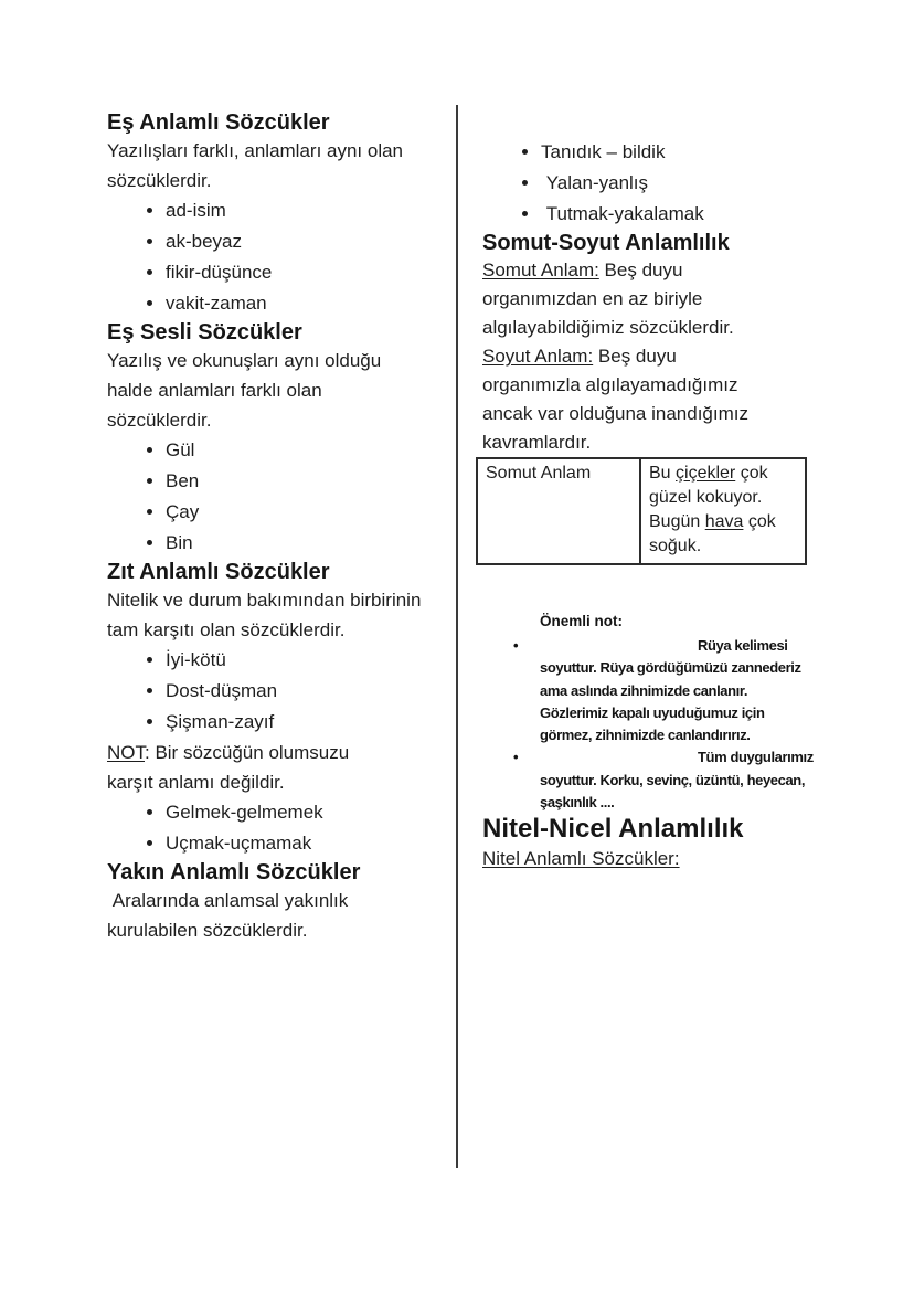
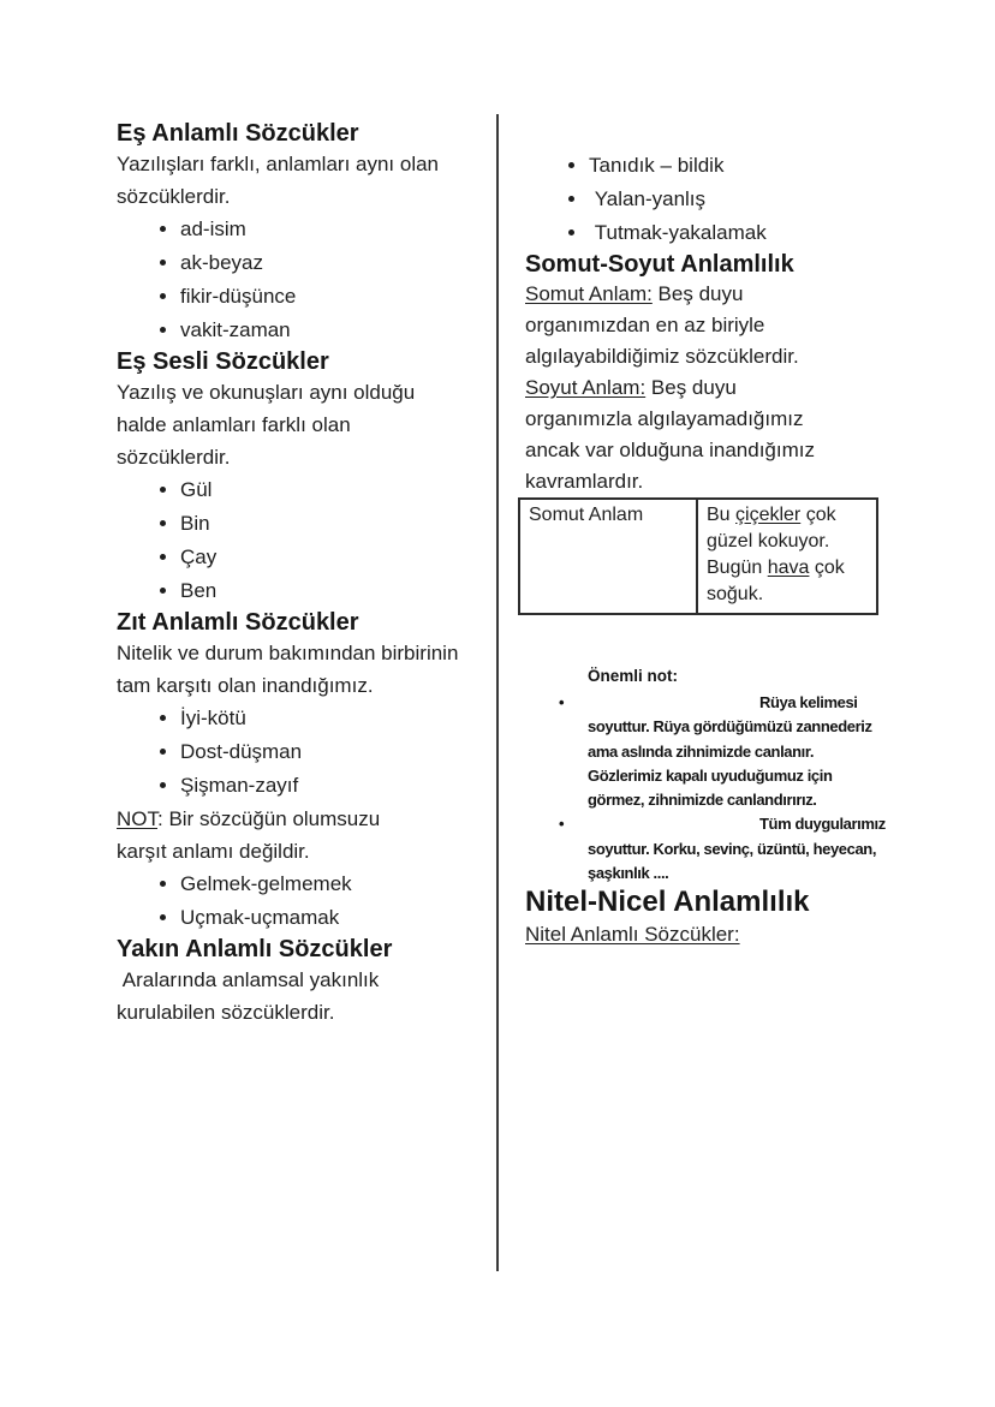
  Eş Anlamlı Sözcükler
  Yazılışları farklı, anlamları aynı olan sözcüklerdir.
  ad-isim
  ak-beyaz
  fikir-düşünce
  vakit-zaman
  Eş Sesli Sözcükler
  Yazılış ve okunuşları aynı olduğu halde anlamları farklı olan sözcüklerdir.
  Gül
- Ben
+ Bin
  Çay
- Bin
+ Ben
  Zıt Anlamlı Sözcükler
- Nitelik ve durum bakımından birbirinin tam karşıtı olan sözcüklerdir.
+ Nitelik ve durum bakımından birbirinin tam karşıtı olan inandığımız.
  İyi-kötü
  Dost-düşman
  Şişman-zayıf
  NOT: Bir sözcüğün olumsuzu
  karşıt anlamı değildir.
  Gelmek-gelmemek
  Uçmak-uçmamak
  Yakın Anlamlı Sözcükler
  Aralarında anlamsal yakınlık kurulabilen sözcüklerdir.
  Tanıdık – bildik
  Yalan-yanlış
  Tutmak-yakalamak
  Somut-Soyut Anlamlılık
  Somut Anlam: Beş duyu organımızdan en az biriyle algılayabildiğimiz sözcüklerdir.
  Soyut Anlam: Beş duyu organımızla algılayamadığımız ancak var olduğuna inandığımız kavramlardır.
  Somut Anlam	Bu çiçekler çokgüzel kokuyor.Bugün hava çoksoğuk.
  Önemli not:
  •
  Rüya kelimesi soyuttur. Rüya gördüğümüzü zannederiz ama aslında zihnimizde canlanır. Gözlerimiz kapalı uyuduğumuz için görmez, zihnimizde canlandırırız.
  •
  Tüm duygularımız soyuttur. Korku, sevinç, üzüntü, heyecan, şaşkınlık ....
  Nitel-Nicel Anlamlılık
  Nitel Anlamlı Sözcükler:
